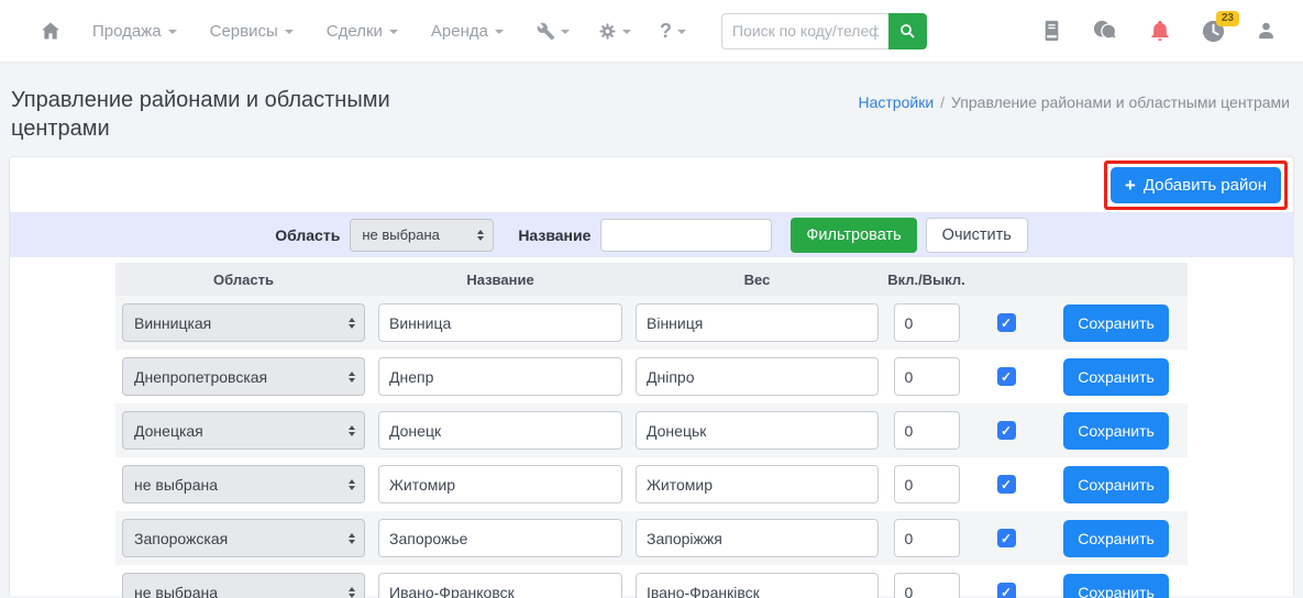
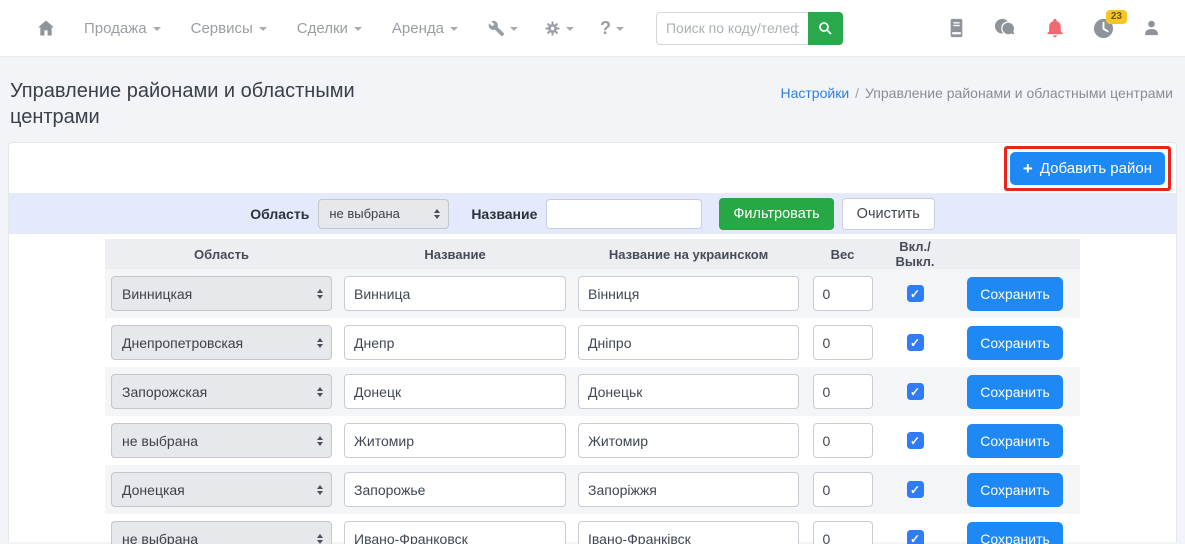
  Продажа
  Сервисы
  Сделки
  Аренда
  ?
  Поиск по коду/телеф
  23
  Управление районами и областными центрами
  Настройки / Управление районами и областными центрами
  +
  Добавить район
  Область
  не выбрана
  Название
  Фильтровать
  Очистить
  Область
  Название
+ Название на украинском
  Вес
  Вкл./Выкл.
  Винницкая
  Винница
  Вінниця
  0
  Сохранить
  Днепропетровская
  Днепр
  Дніпро
  0
  Сохранить
- Донецкая
+ Запорожская
  Донецк
  Донецьк
  0
  Сохранить
  не выбрана
  Житомир
  Житомир
  0
  Сохранить
- Запорожская
+ Донецкая
  Запорожье
  Запоріжжя
  0
  Сохранить
  не выбрана
  Ивано-Франковск
  Івано-Франківск
  0
  Сохранить
